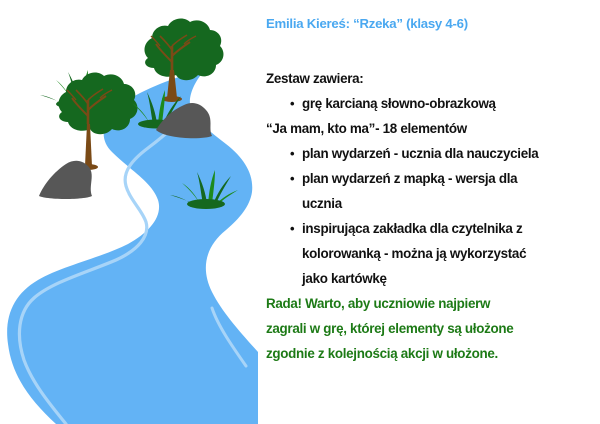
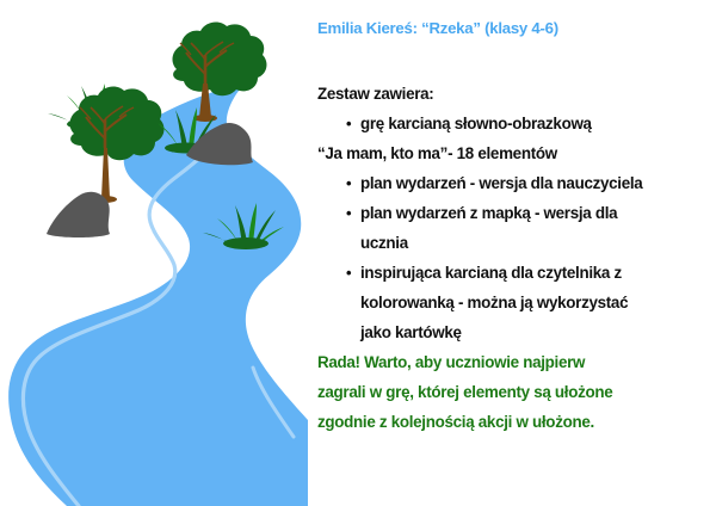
  Emilia Kiereś: “Rzeka” (klasy 4-6)
  Zestaw zawiera:
  •
  grę karcianą słowno-obrazkową
  “Ja mam, kto ma”- 18 elementów
  •
- plan wydarzeń - ucznia dla nauczyciela
+ plan wydarzeń - wersja dla nauczyciela
  •
  plan wydarzeń z mapką - wersja dla
  ucznia
  •
- inspirująca zakładka dla czytelnika z
+ inspirująca karcianą dla czytelnika z
  kolorowanką - można ją wykorzystać
  jako kartówkę
  Rada! Warto, aby uczniowie najpierw
  zagrali w grę, której elementy są ułożone
  zgodnie z kolejnością akcji w ułożone.
